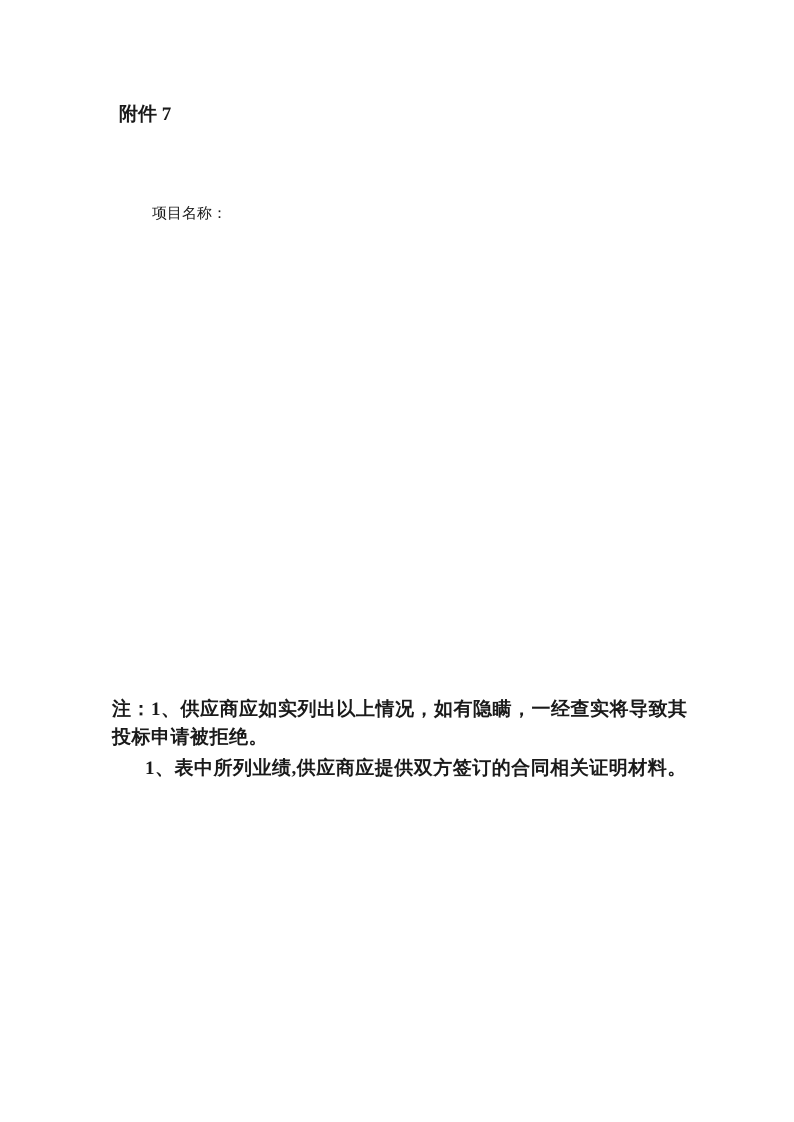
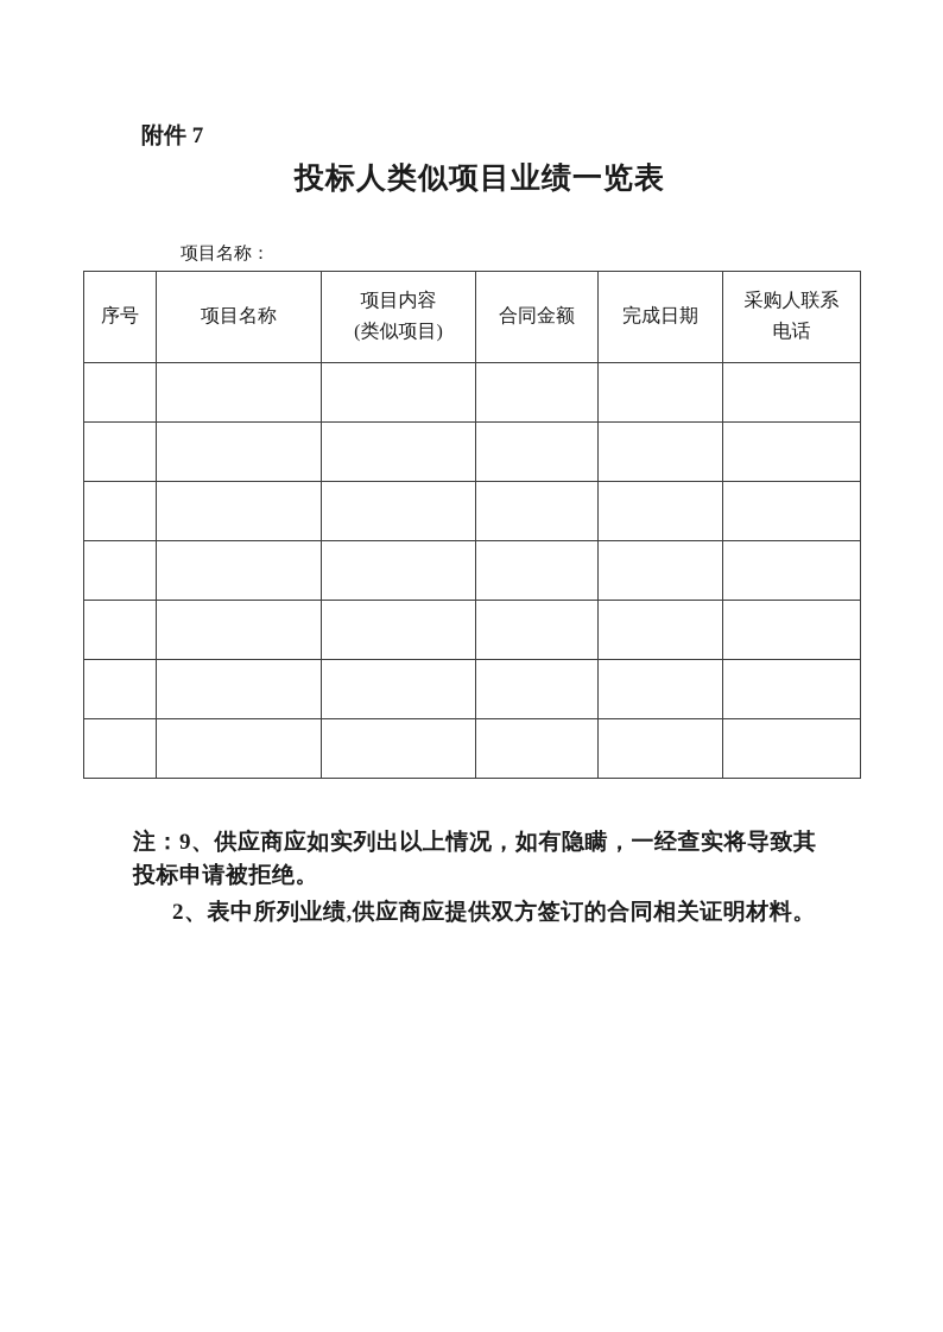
  附件 7
+ 投标人类似项目业绩一览表
  项目名称：
+ 序号	项目名称	项目内容 (类似项目)	合同金额	完成日期	采购人联系 电话
- 注：1、供应商应如实列出以上情况，如有隐瞒，一经查实将导致其
+ 注：9、供应商应如实列出以上情况，如有隐瞒，一经查实将导致其
  投标申请被拒绝。
- 1、表中所列业绩,供应商应提供双方签订的合同相关证明材料。
+ 2、表中所列业绩,供应商应提供双方签订的合同相关证明材料。
